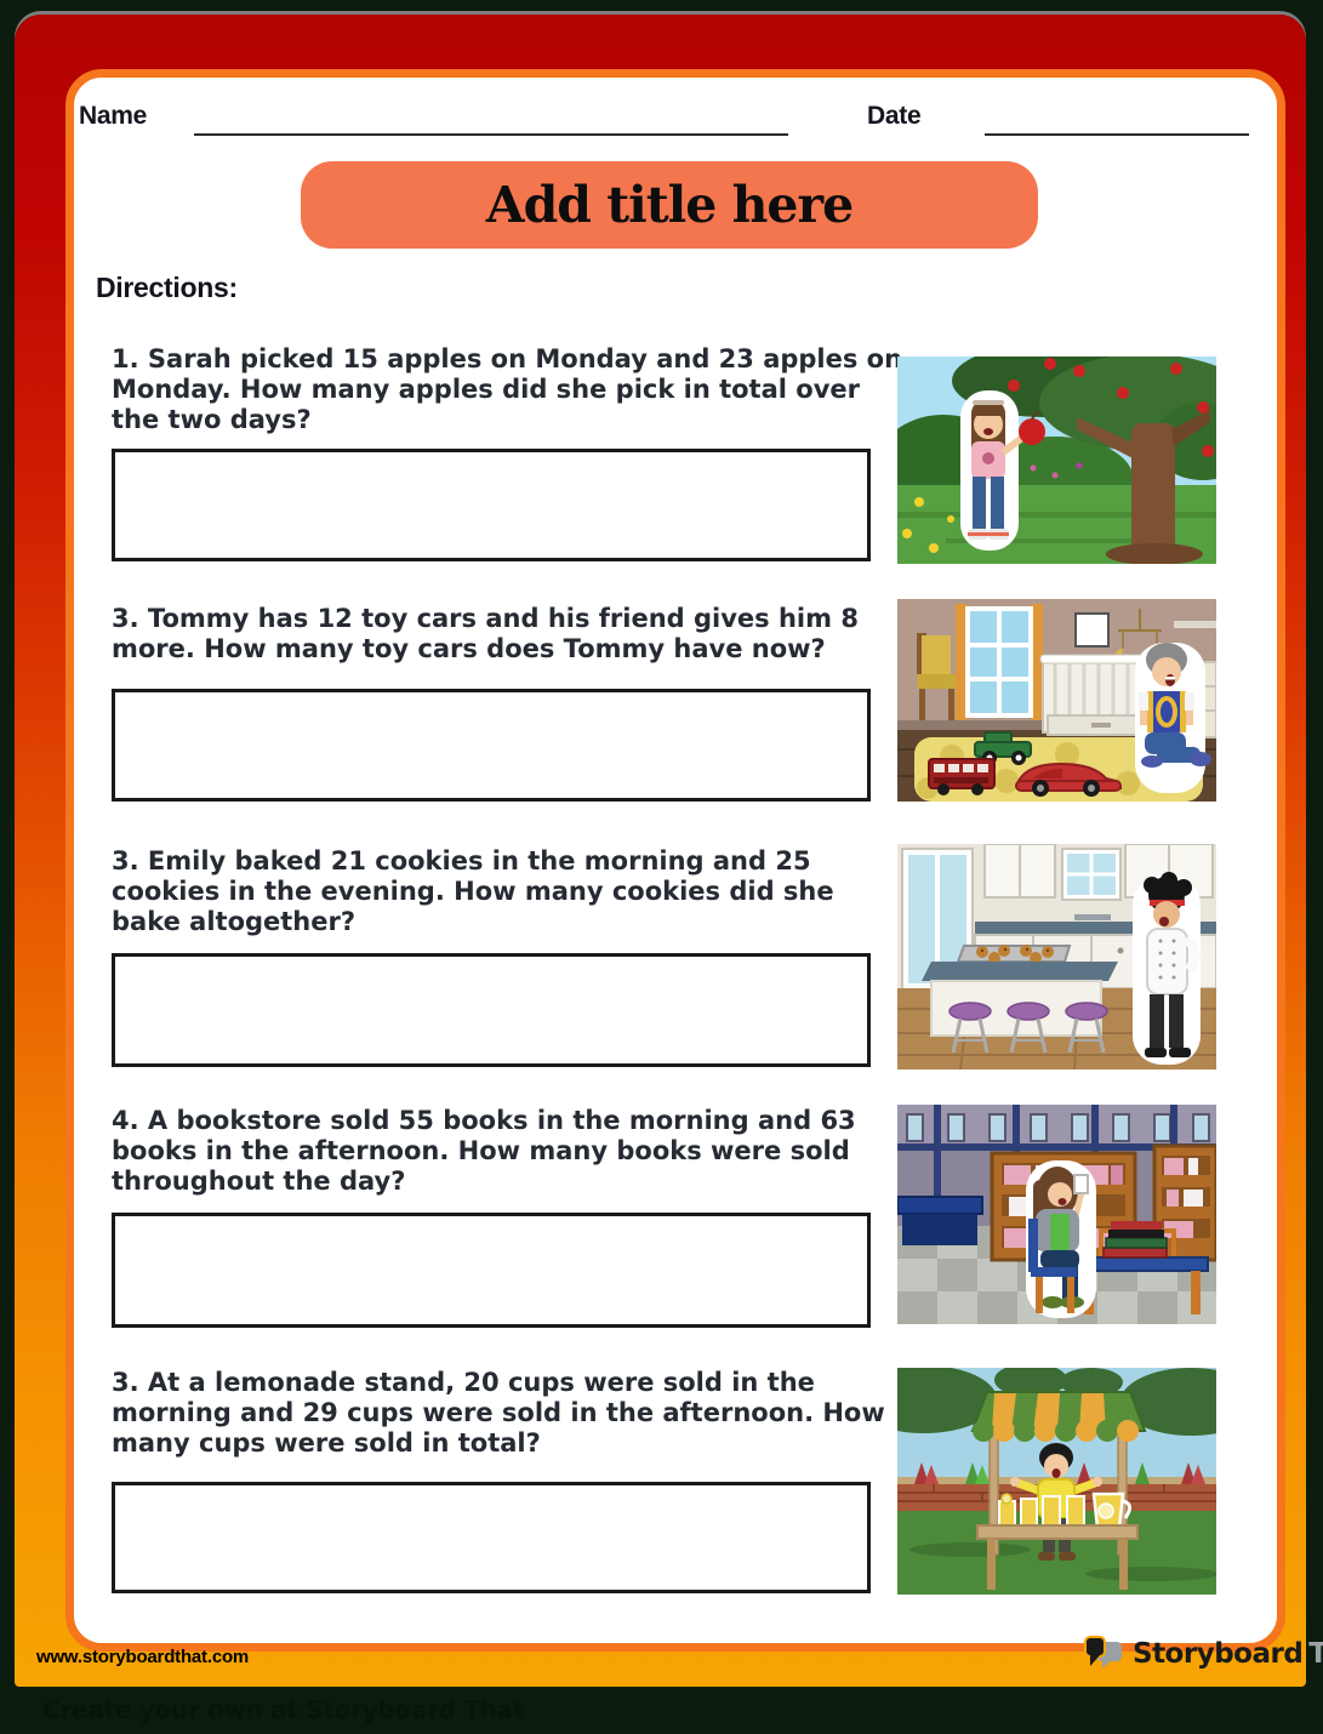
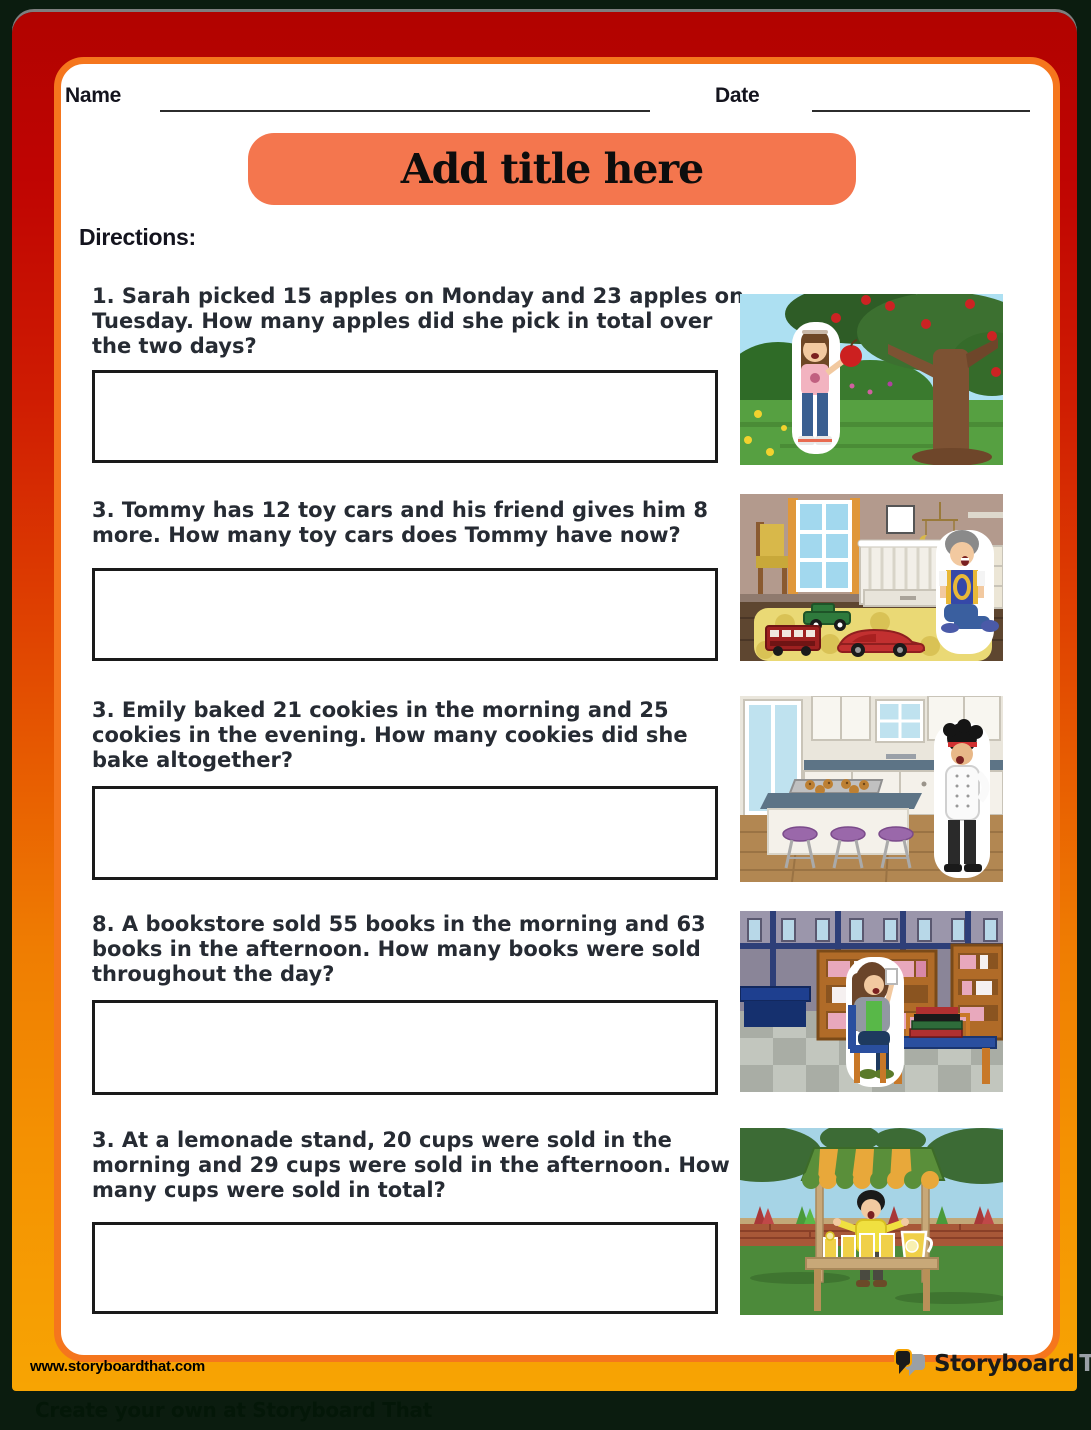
  Name
  Date
  Add title here
  Directions:
- 1. Sarah picked 15 apples on Monday and 23 apples on Monday. How many apples did she pick in total over the two days?
+ 1. Sarah picked 15 apples on Monday and 23 apples on Tuesday. How many apples did she pick in total over the two days?
  3. Tommy has 12 toy cars and his friend gives him 8 more. How many toy cars does Tommy have now?
  3. Emily baked 21 cookies in the morning and 25 cookies in the evening. How many cookies did she bake altogether?
- 4. A bookstore sold 55 books in the morning and 63 books in the afternoon. How many books were sold throughout the day?
+ 8. A bookstore sold 55 books in the morning and 63 books in the afternoon. How many books were sold throughout the day?
  3. At a lemonade stand, 20 cups were sold in the morning and 29 cups were sold in the afternoon. How many cups were sold in total?
  www.storyboardthat.com
  Storyboard
